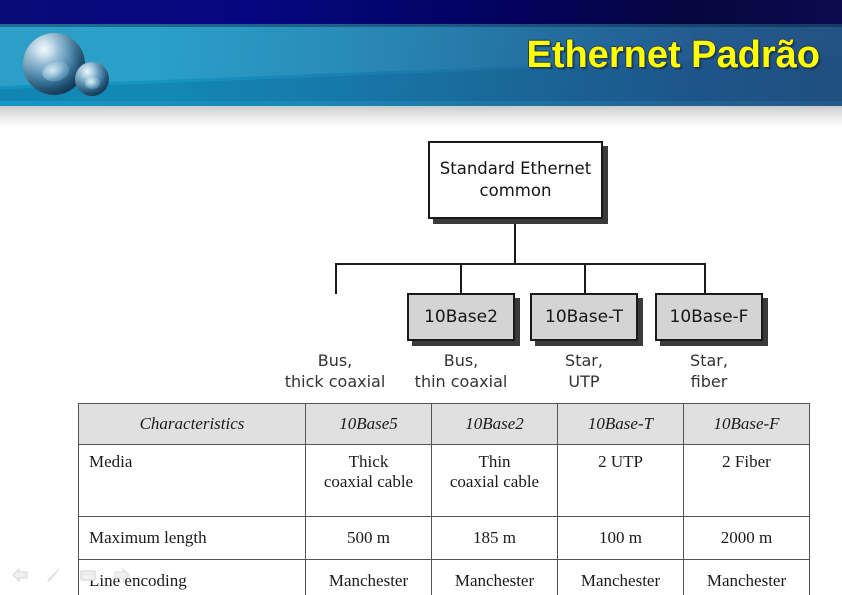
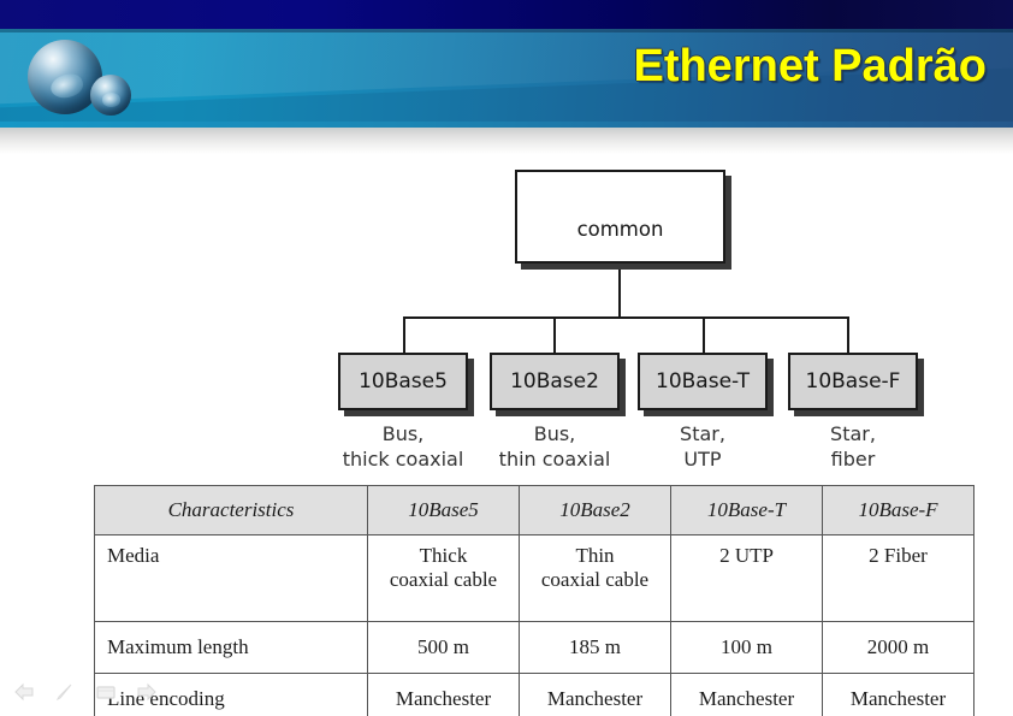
  Ethernet Padrão
- Standard Ethernet
  common
+ 10Base5
  10Base2
  10Base-T
  10Base-F
  Bus,
  thick coaxial
  Bus,
  thin coaxial
  Star,
  UTP
  Star,
  fiber
  Characteristics	10Base5	10Base2	10Base-T	10Base-F
  Media	Thick coaxial cable	Thin coaxial cable	2 UTP	2 Fiber
  Maximum length	500 m	185 m	100 m	2000 m
  ine encoding	Manchester	Manchester	Manchester	Manchester
